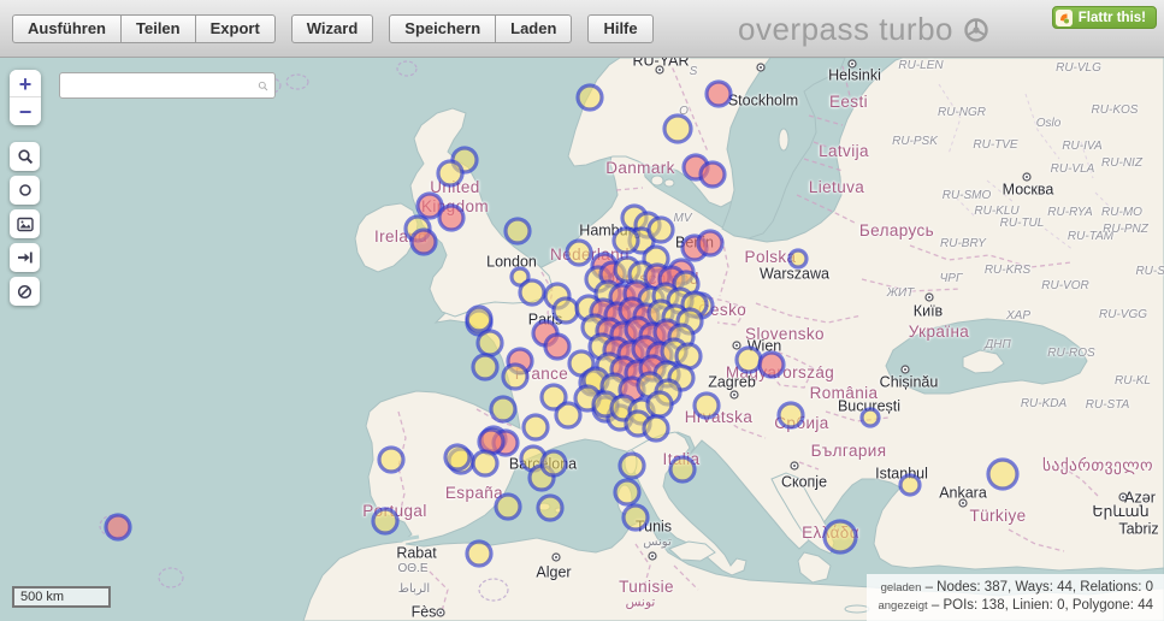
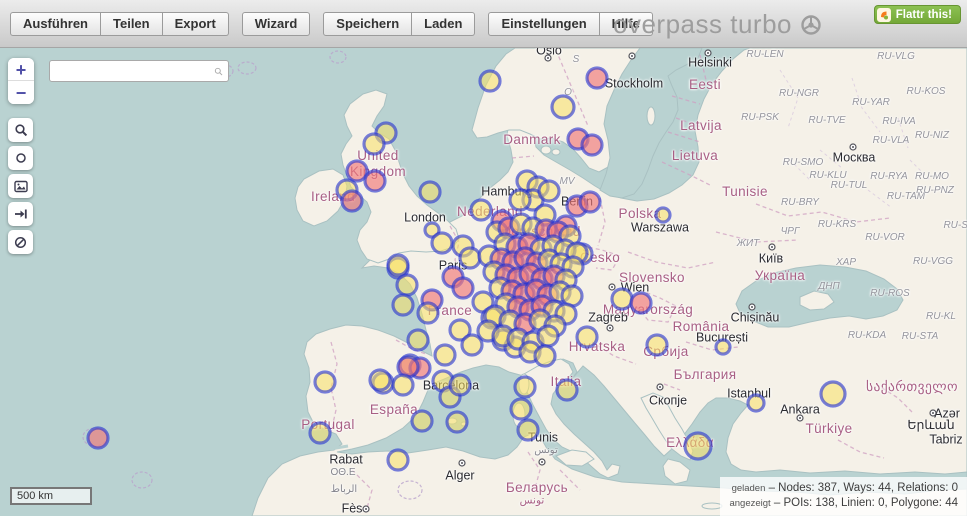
  Ausführen
  Teilen
  Export
  Wizard
  Speichern
  Laden
+ Einstellungen
  Hilfe
  overpass turbo
  Flattr this!
  United
  Kingdom
  Ireland
  Danmark
  Nederland
  Deutschland
  Polska
  Česko
  Slovensko
  Magyarország
  Hrvatska
  Србија
  România
  България
  Ελλάδα
  Україна
- Беларусь
+ Tunisie
  Eesti
  Latvija
  Lietuva
  France
  España
  Portugal
  Italia
  Türkiye
- Tunisie
+ Беларусь
  საქართველო
  Stockholm
  Helsinki
- RU-YAR
+ Oslo
  Москва
  Warszawa
  London
  Hamburg
  Berlin
  Paris
  Barcelona
  Wien
  Zagreb
  București
  Скопје
  Istanbul
  Ankara
  Երևան
  Tabriz
  Azər
  Київ
  Chișinău
  Tunis
  Alger
  Rabat
  Fès
  تونس
  تونس
  الرباط
  ΟΘ.Ε
  RU-LEN
  RU-VLG
  RU-NGR
  RU-KOS
- Oslo
+ RU-YAR
  RU-PSK
  RU-TVE
  RU-IVA
  RU-NIZ
  RU-VLA
  RU-SMO
  RU-KLU
  RU-RYA
  RU-MO
  RU-TUL
  RU-BRY
  RU-TAM
  RU-PNZ
  RU-KRS
  RU-VOR
  RU-S
  ЧРГ
  ЖИТ
  ХАР
  ДНП
  RU-ROS
  RU-KDA
  RU-STA
  RU-KL
  RU-VGG
  MV
  S
  O
  + −
  500 km
  geladen – Nodes: 387, Ways: 44, Relations: 0
  angezeigt – POIs: 138, Linien: 0, Polygone: 44
